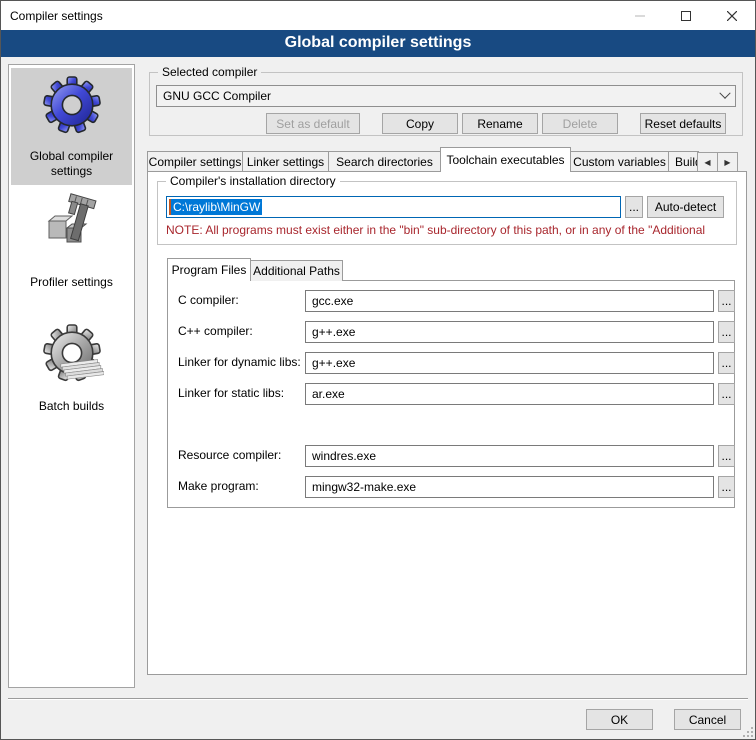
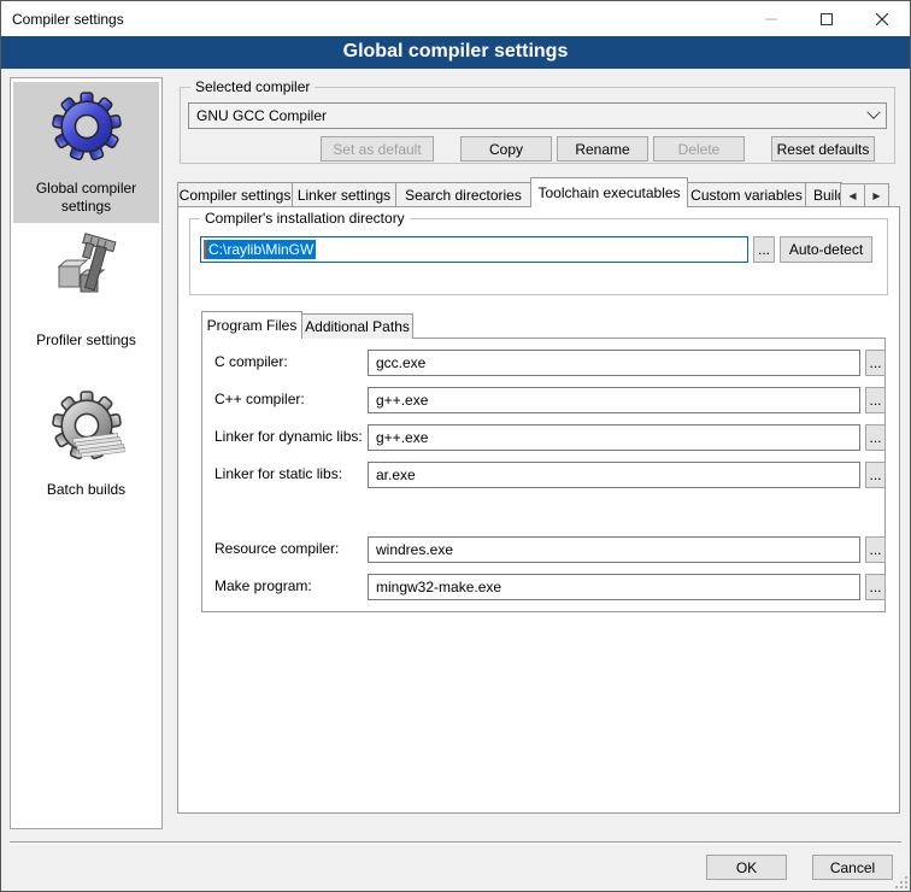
  Compiler settings
  Global compiler settings
  Global compiler settings
  Profiler settings
  Batch builds
  Selected compiler
  GNU GCC Compiler
  Set as default
  Copy
  Rename
  Delete
  Reset defaults
  Compiler settings
  Linker settings
  Search directories
  Toolchain executables
  Custom variables
  Buil
  ◀
  ▶
  Compiler's installation directory
  C:\raylib\MinGW
  ...
  Auto-detect
- NOTE: All programs must exist either in the "bin" sub-directory of this path, or in any of the "Additional
  Program Files
  Additional Paths
  C compiler:
  gcc.exe
  ...
  C++ compiler:
  g++.exe
  ...
  Linker for dynamic libs:
  g++.exe
  ...
  Linker for static libs:
  ar.exe
  ...
  Resource compiler:
  windres.exe
  ...
  Make program:
  mingw32-make.exe
  ...
  OK
  Cancel
